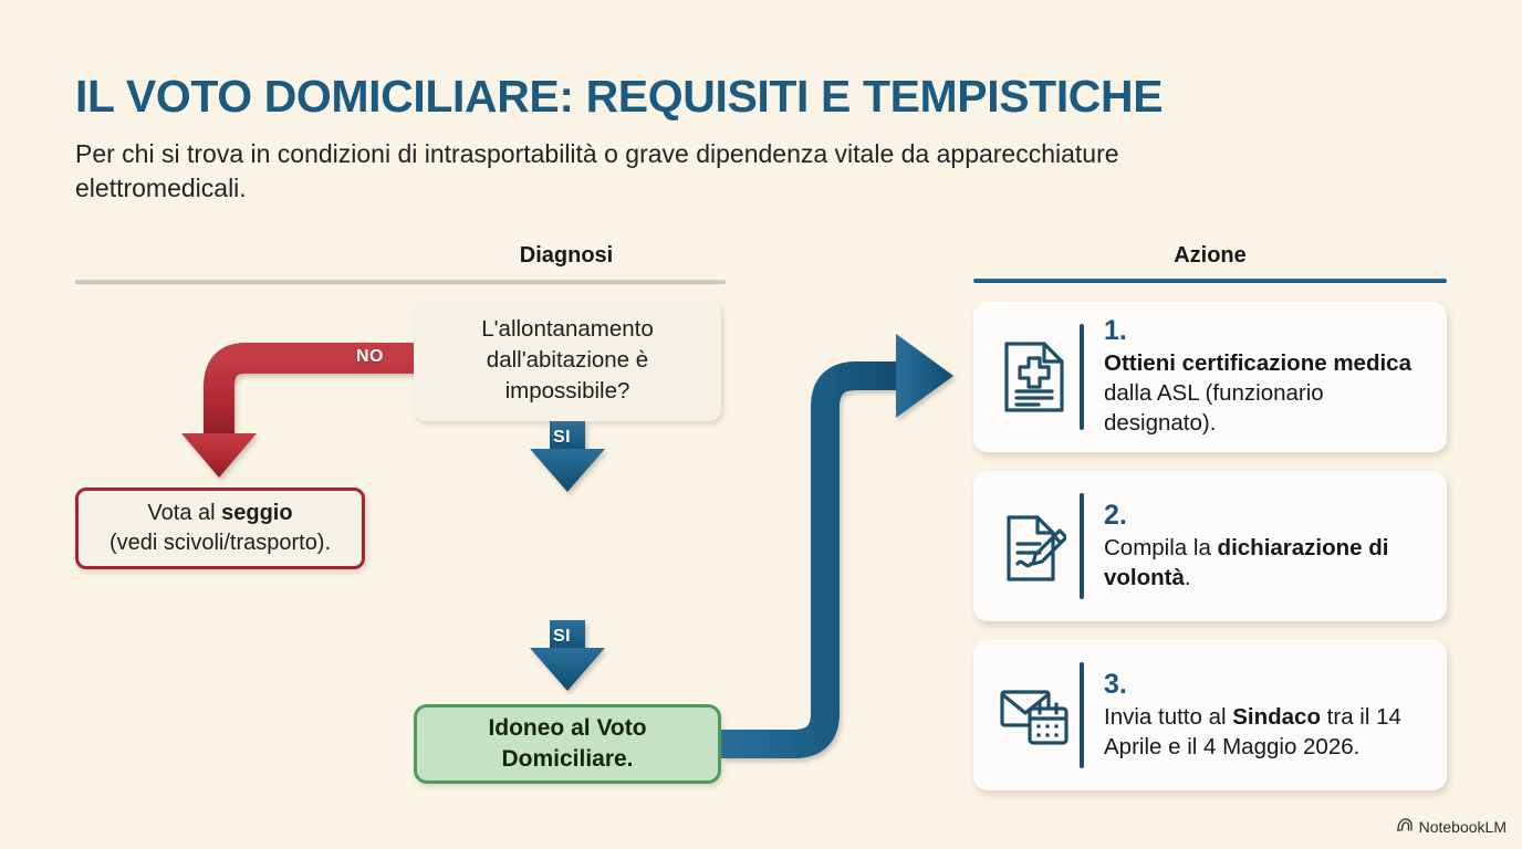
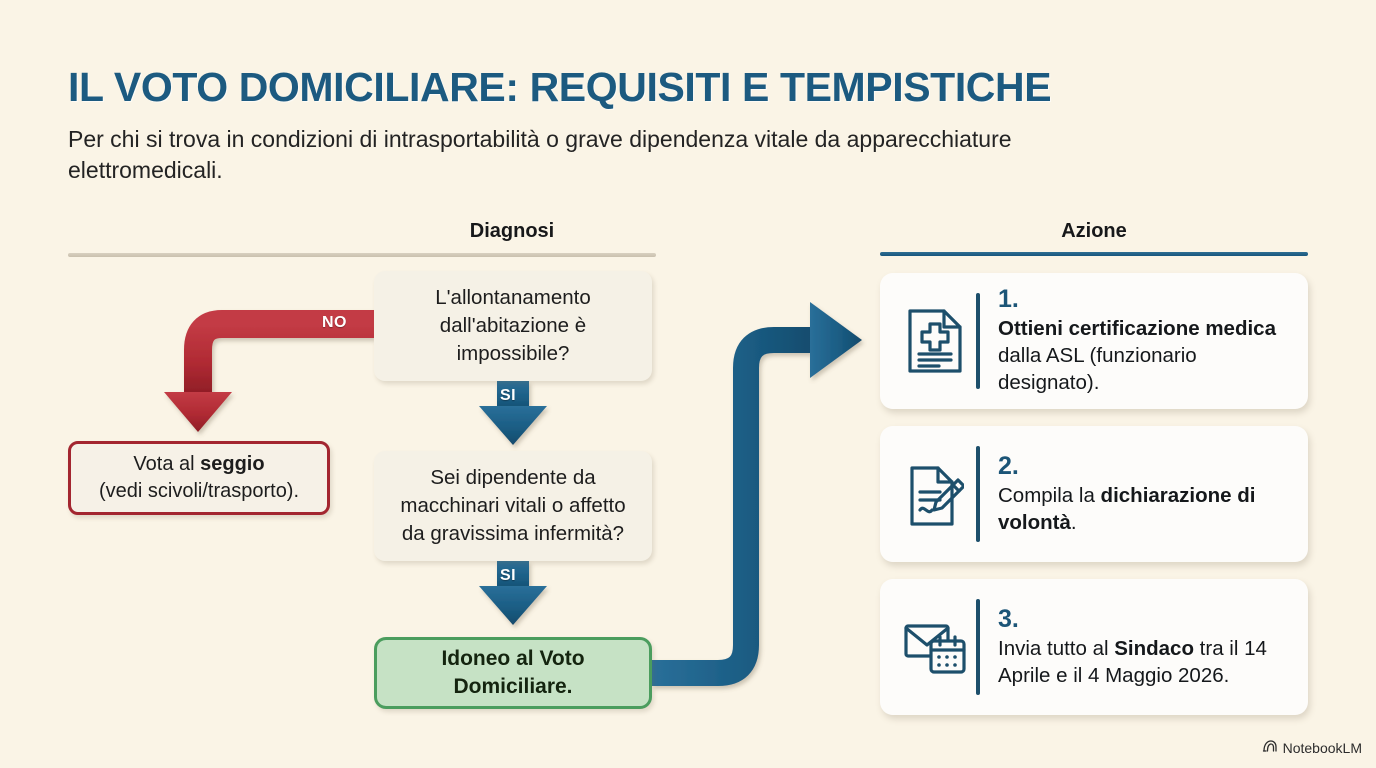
  IL VOTO DOMICILIARE: REQUISITI E TEMPISTICHE
  Per chi si trova in condizioni di intrasportabilità o grave dipendenza vitale da apparecchiature elettromedicali.
  Diagnosi
  Azione
  NO
  SI
  SI
  L'allontanamento dall'abitazione è impossibile?
+ Sei dipendente da macchinari vitali o affetto da gravissima infermità?
  Vota al seggio
  (vedi scivoli/trasporto).
  Idoneo al Voto Domiciliare.
  1.
  Ottieni certificazione medica dalla ASL (funzionario designato).
  2.
  Compila la dichiarazione di volontà.
  3.
  Invia tutto al Sindaco tra il 14 Aprile e il 4 Maggio 2026.
  NotebookLM
